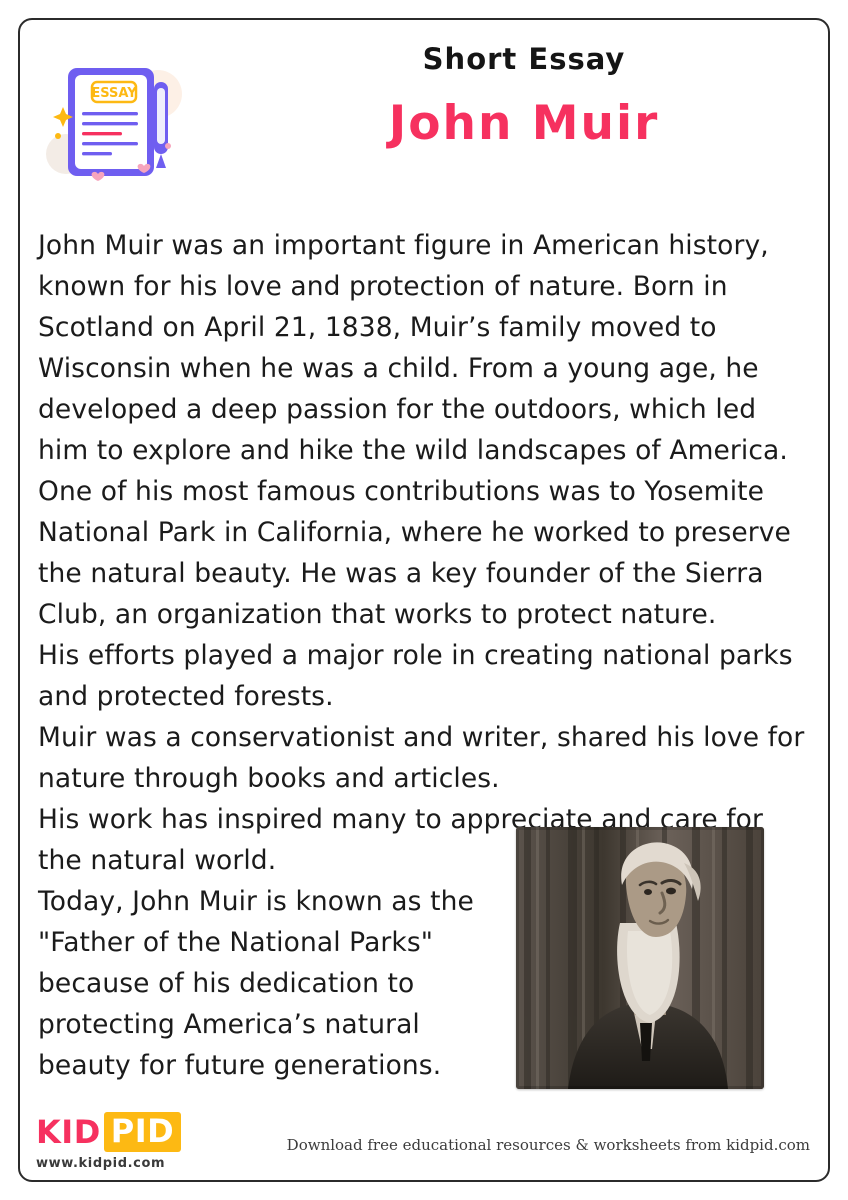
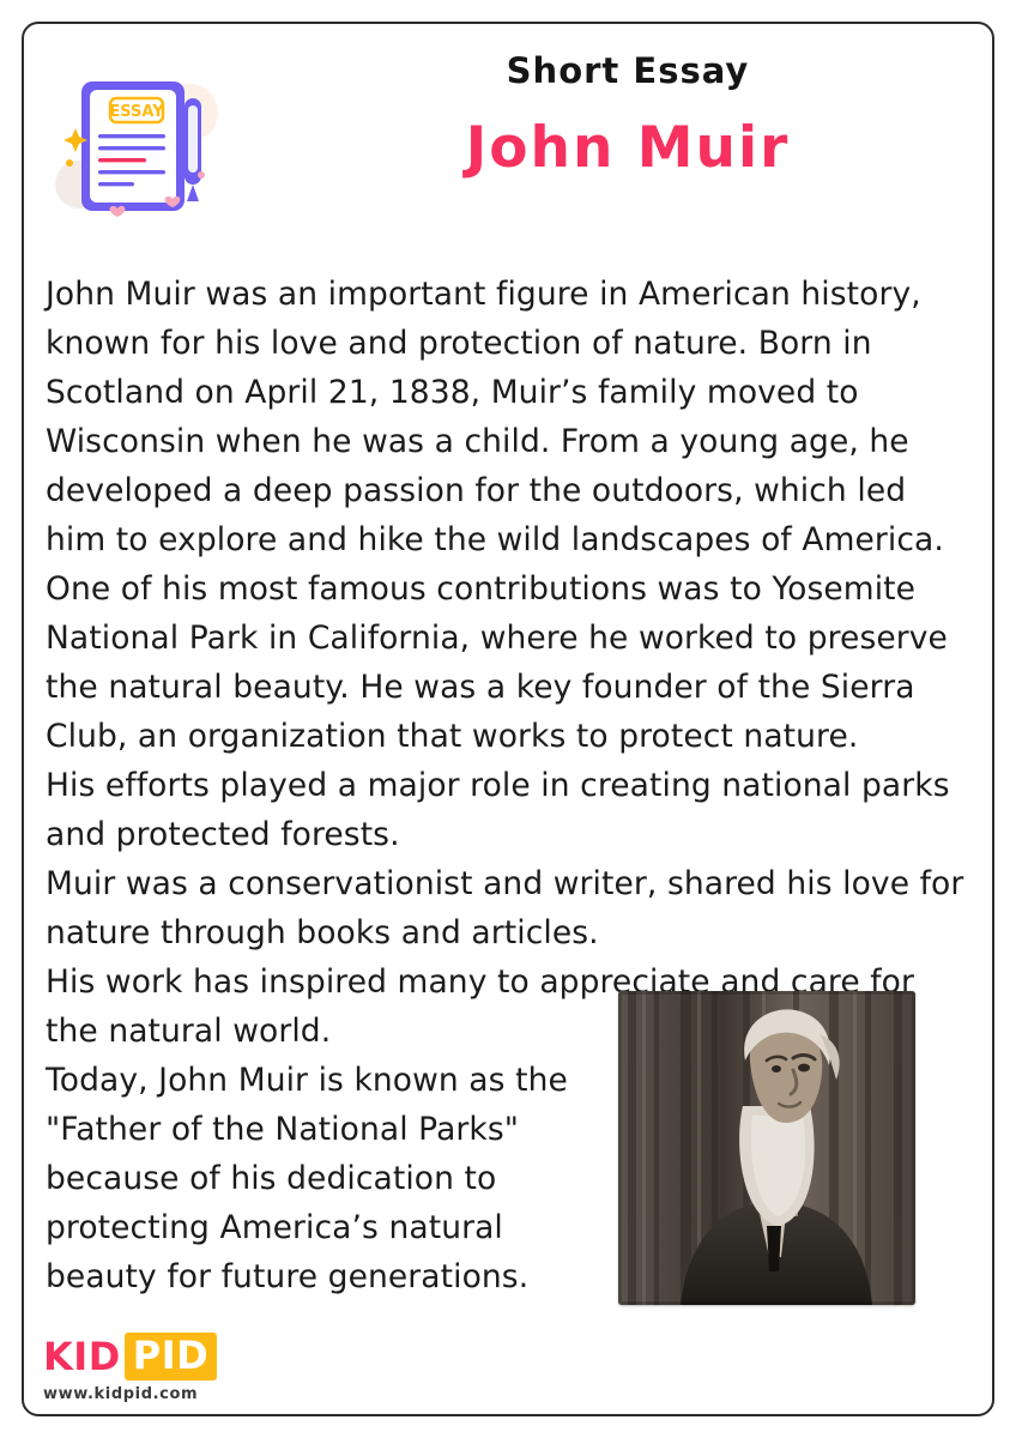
  ESSAY
  Short Essay
  John Muir
  John Muir was an important figure in American history, known for his love and protection of nature. Born in Scotland on April 21, 1838, Muir’s family moved to Wisconsin when he was a child. From a young age, he developed a deep passion for the outdoors, which led him to explore and hike the wild landscapes of America.
  One of his most famous contributions was to Yosemite National Park in California, where he worked to preserve the natural beauty. He was a key founder of the Sierra Club, an organization that works to protect nature.
  His efforts played a major role in creating national parks and protected forests.
  Muir was a conservationist and writer, shared his love for nature through books and articles.
  His work has inspired many to appreciate and care for the natural world.
  Today, John Muir is known as the "Father of the National Parks" because of his dedication to protecting America’s natural beauty for future generations.
  KID
  PID
  www.kidpid.com
- Download free educational resources & worksheets from kidpid.com
